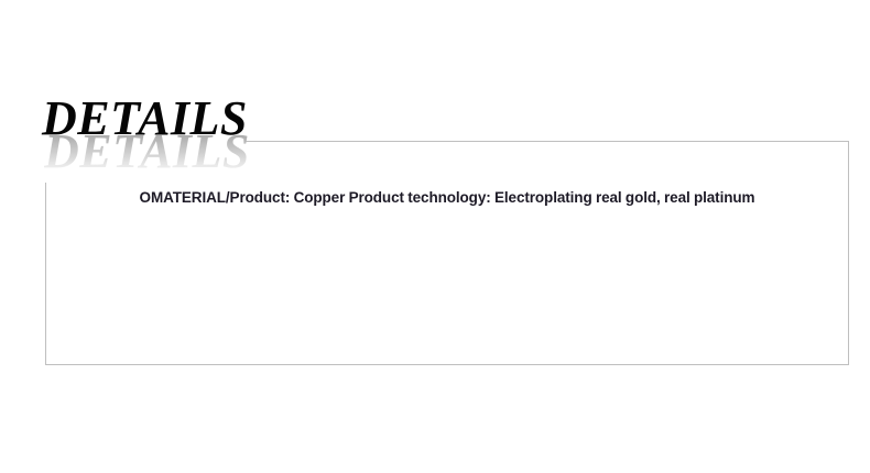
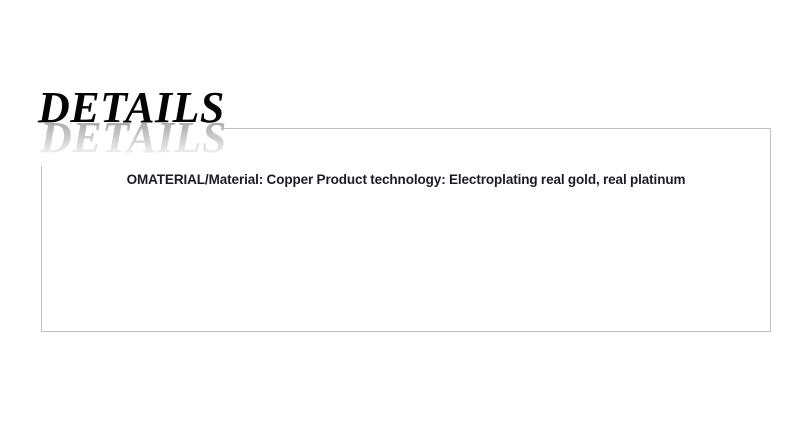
  DETAILS
  DETAILS
- OMATERIAL/Product: Copper Product technology: Electroplating real gold, real platinum
+ OMATERIAL/Material: Copper Product technology: Electroplating real gold, real platinum
